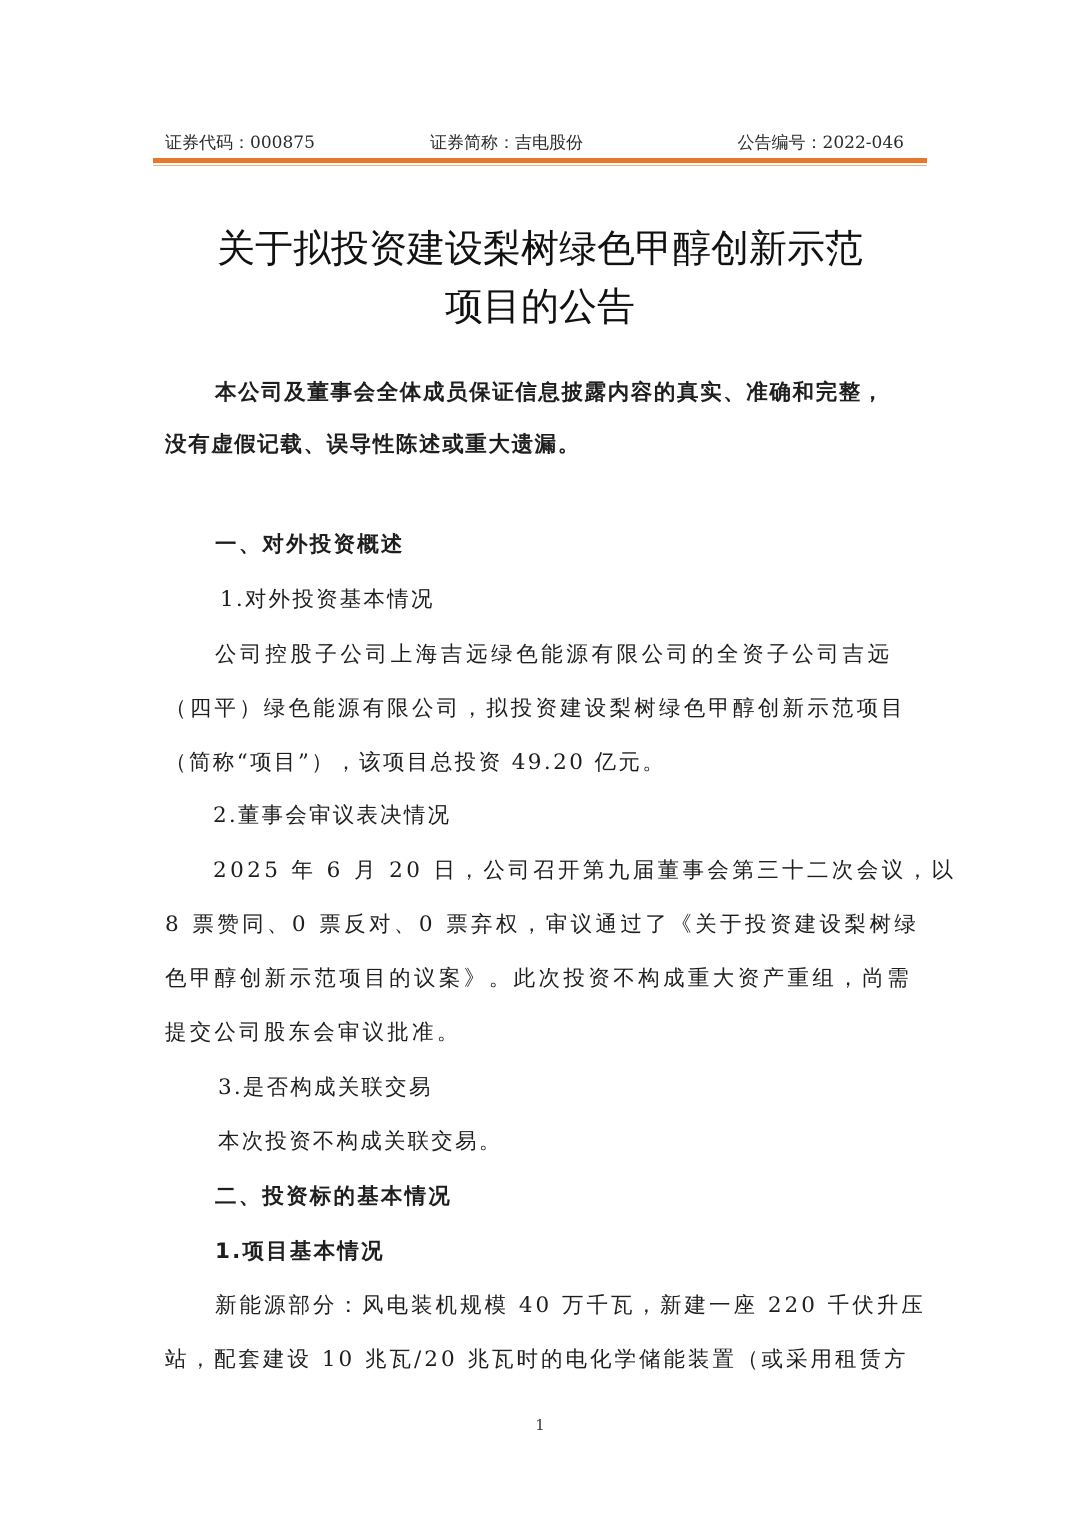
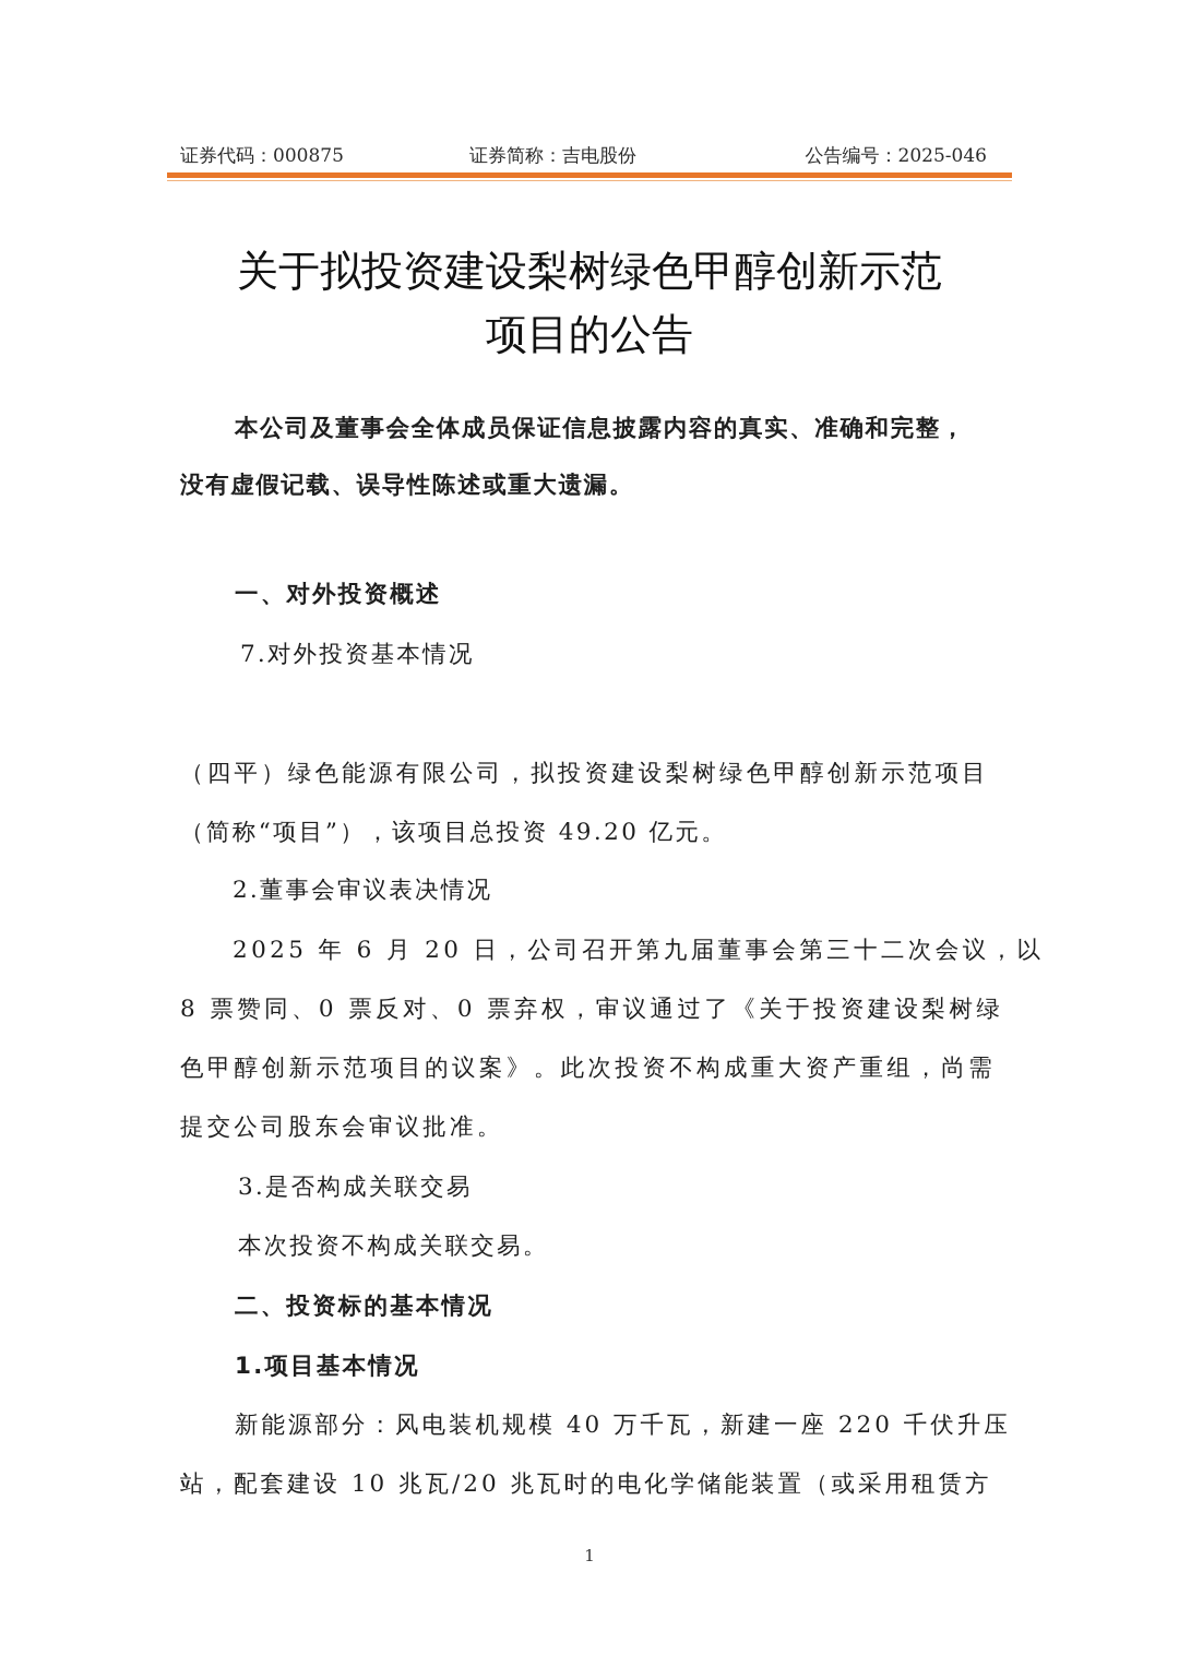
  证券代码：000875
  证券简称：吉电股份
- 公告编号：2022-046
+ 公告编号：2025-046
  关于拟投资建设梨树绿色甲醇创新示范
  项目的公告
  本公司及董事会全体成员保证信息披露内容的真实、准确和完整，
  没有虚假记载、误导性陈述或重大遗漏。
  一、对外投资概述
- 1.对外投资基本情况
+ 7.对外投资基本情况
- 公司控股子公司上海吉远绿色能源有限公司的全资子公司吉远
  （四平）绿色能源有限公司，拟投资建设梨树绿色甲醇创新示范项目
  （简称“项目”），该项目总投资 49.20 亿元。
  2.董事会审议表决情况
  2025 年 6 月 20 日，公司召开第九届董事会第三十二次会议，以
  8 票赞同、0 票反对、0 票弃权，审议通过了《关于投资建设梨树绿
  色甲醇创新示范项目的议案》。此次投资不构成重大资产重组，尚需
  提交公司股东会审议批准。
  3.是否构成关联交易
  本次投资不构成关联交易。
  二、投资标的基本情况
  1.项目基本情况
  新能源部分：风电装机规模 40 万千瓦，新建一座 220 千伏升压
  站，配套建设 10 兆瓦/20 兆瓦时的电化学储能装置（或采用租赁方
  1
